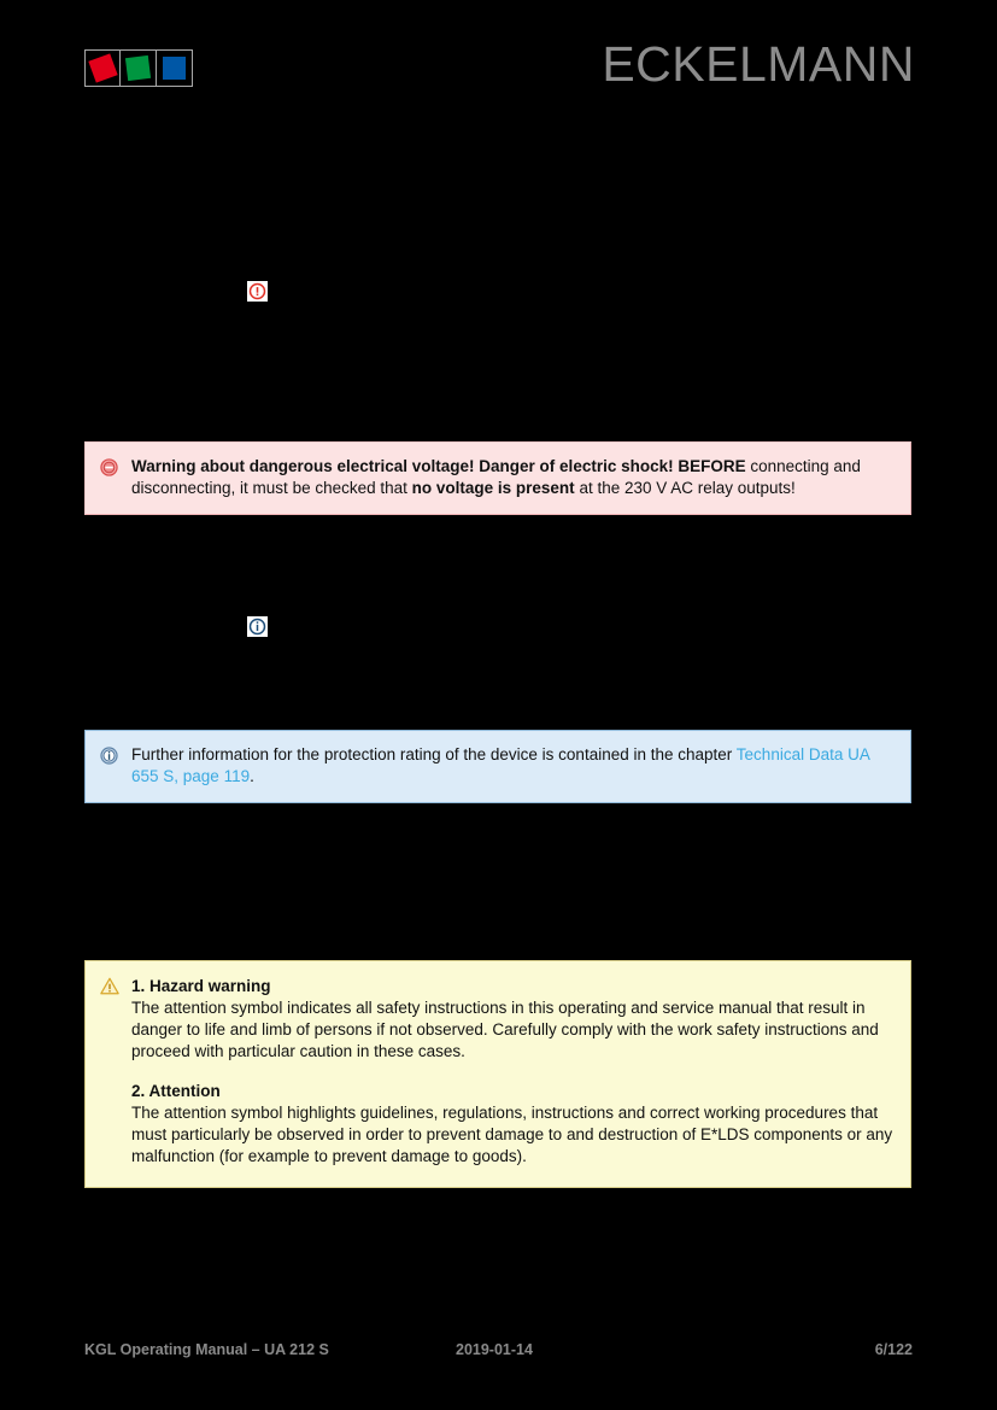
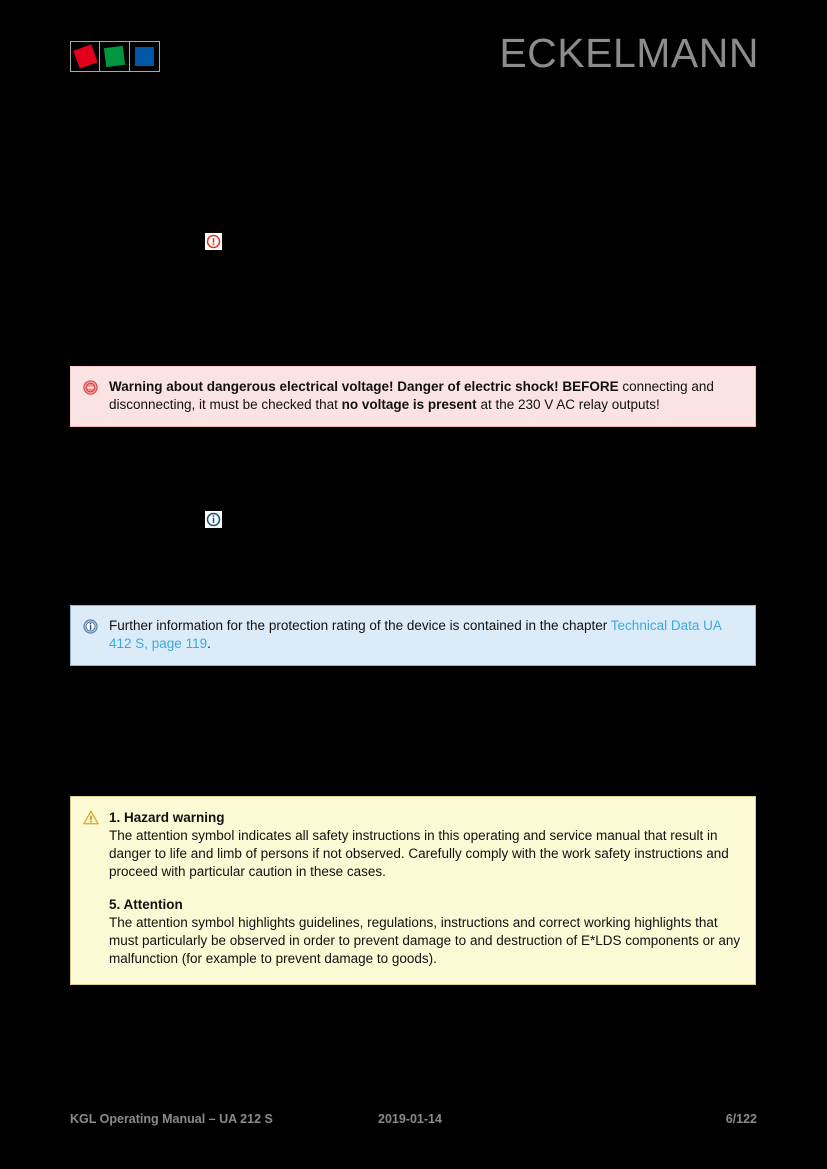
  ECKELMANN
  Warning about dangerous electrical voltage! Danger of electric shock! BEFORE connecting and disconnecting, it must be checked that no voltage is present at the 230 V AC relay outputs!
- Further information for the protection rating of the device is contained in the chapter Technical Data UA 655 S, page 119.
+ Further information for the protection rating of the device is contained in the chapter Technical Data UA 412 S, page 119.
  1. Hazard warning
  The attention symbol indicates all safety instructions in this operating and service manual that result in danger to life and limb of persons if not observed. Carefully comply with the work safety instructions and proceed with particular caution in these cases.
- 2. Attention
+ 5. Attention
- The attention symbol highlights guidelines, regulations, instructions and correct working procedures that must particularly be observed in order to prevent damage to and destruction of E*LDS components or any malfunction (for example to prevent damage to goods).
+ The attention symbol highlights guidelines, regulations, instructions and correct working highlights that must particularly be observed in order to prevent damage to and destruction of E*LDS components or any malfunction (for example to prevent damage to goods).
  KGL Operating Manual – UA 212 S
  2019-01-14
  6/122
